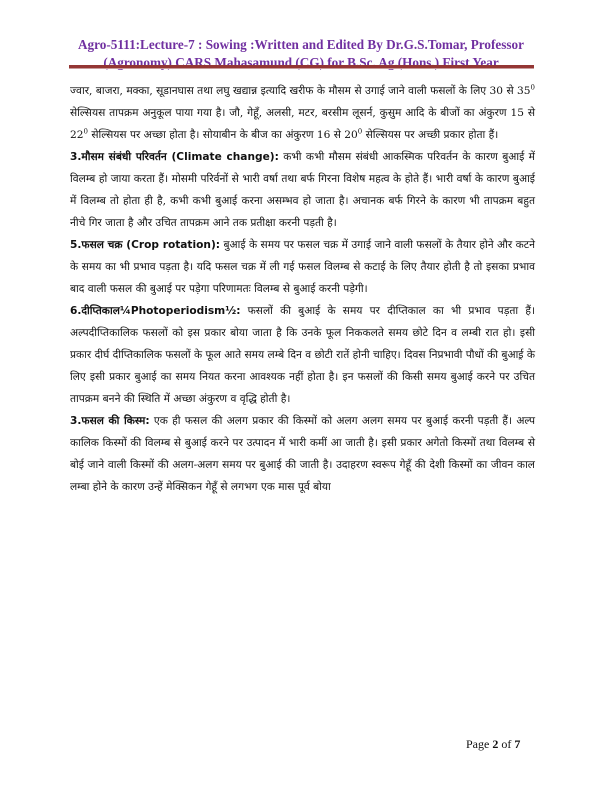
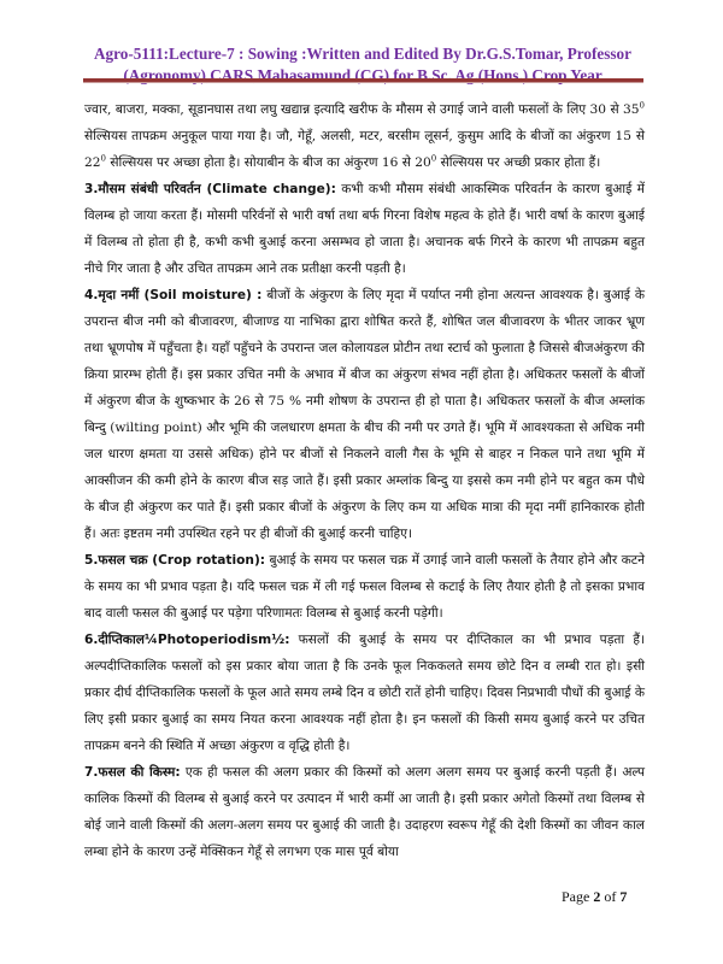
  Agro-5111:Lecture-7 : Sowing :Written and Edited By Dr.G.S.Tomar, Professor
- (Agronomy),CARS,Mahasamund (CG) for B.Sc. Ag.(Hons.) First Year
+ (Agronomy),CARS,Mahasamund (CG) for B.Sc. Ag.(Hons.) Crop Year
  ज्वार, बाजरा, मक्का, सूडानघास तथा लघु खद्यान्न इत्यादि खरीफ के मौसम से उगाई जाने वाली फसलों के लिए 30 से 350 सेल्सियस तापक्रम अनुकूल पाया गया है। जौ, गेहूँ, अलसी, मटर, बरसीम लूसर्न, कुसुम आदि के बीजों का अंकुरण 15 से 220 सेल्सियस पर अच्छा होता है। सोयाबीन के बीज का अंकुरण 16 से 200 सेल्सियस पर अच्छी प्रकार होता हैं।
  3.मौसम संबंधी परिवर्तन (Climate change): कभी कभी मौसम संबंधी आकस्मिक परिवर्तन के कारण बुआई में विलम्ब हो जाया करता हैं। मोसमी परिर्वनों से भारी वर्षा तथा बर्फ गिरना विशेष महत्व के होते हैं। भारी वर्षा के कारण बुआई में विलम्ब तो होता ही है, कभी कभी बुआई करना असम्भव हो जाता है। अचानक बर्फ गिरने के कारण भी तापक्रम बहुत नीचे गिर जाता है और उचित तापक्रम आने तक प्रतीक्षा करनी पड़ती है।
+ 4.मृदा नमीं (Soil moisture) : बीजों के अंकुरण के लिए मृदा में पर्याप्त नमी होना अत्यन्त आवश्यक है। बुआई के उपरान्त बीज नमी को बीजावरण, बीजाण्ड या नाभिका द्वारा शोषित करते हैं, शोषित जल बीजावरण के भीतर जाकर भ्रूण तथा भ्रूणपोष में पहुँचता है। यहाँ पहुँचने के उपरान्त जल कोलायडल प्रोटीन तथा स्टार्च को फुलाता है जिससे बीजअंकुरण की क्रिया प्रारम्भ होती हैं। इस प्रकार उचित नमी के अभाव में बीज का अंकुरण संभव नहीं होता है। अधिकतर फसलों के बीजों में अंकुरण बीज के शुष्कभार के 26 से 75 % नमी शोषण के उपरान्त ही हो पाता है। अधिकतर फसलों के बीज अम्लांक बिन्दु (wilting point) और भूमि की जलधारण क्षमता के बीच की नमी पर उगते हैं। भूमि में आवश्यकता से अधिक नमी जल धारण क्षमता या उससे अधिक) होने पर बीजों से निकलने वाली गैस के भूमि से बाहर न निकल पाने तथा भूमि में आक्सीजन की कमी होने के कारण बीज सड़ जाते हैं। इसी प्रकार अम्लांक बिन्दु या इससे कम नमी होने पर बहुत कम पौधे के बीज ही अंकुरण कर पाते हैं। इसी प्रकार बीजों के अंकुरण के लिए कम या अधिक मात्रा की मृदा नमीं हानिकारक होती हैं। अतः इष्टतम नमी उपस्थित रहने पर ही बीजों की बुआई करनी चाहिए।
  5.फसल चक्र (Crop rotation): बुआई के समय पर फसल चक्र में उगाई जाने वाली फसलों के तैयार होने और कटने के समय का भी प्रभाव पड़ता है। यदि फसल चक्र में ली गई फसल विलम्ब से कटाई के लिए तैयार होती है तो इसका प्रभाव बाद वाली फसल की बुआई पर पड़ेगा परिणामतः विलम्ब से बुआई करनी पड़ेगी।
  6.दीप्तिकाल¼Photoperiodism½: फसलों की बुआई के समय पर दीप्तिकाल का भी प्रभाव पड़ता हैं। अल्पदीप्तिकालिक फसलों को इस प्रकार बोया जाता है कि उनके फूल निककलते समय छोटे दिन व लम्बी रात हो। इसी प्रकार दीर्घ दीप्तिकालिक फसलों के फूल आते समय लम्बे दिन व छोटी रातें होनी चाहिए। दिवस निप्रभावी पौधों की बुआई़ के लिए इसी प्रकार बुआई का समय नियत करना आवश्यक नहीं होता है। इन फसलों की किसी समय बुआई करने पर उचित तापक्रम बनने की स्थिति में अच्छा अंकुरण व वृद्धि होती है।
- 3.फसल की किस्म: एक ही फसल की अलग प्रकार की किस्मों को अलग अलग समय पर बुआई करनी पड़ती हैं। अल्प कालिक किस्मों की विलम्ब से बुआई करने पर उत्पादन में भारी कमीं आ जाती है। इसी प्रकार अगेतो किस्मों तथा विलम्ब से बोई जाने वाली किस्मों की अलग-अलग समय पर बुआई की जाती है। उदाहरण स्वरूप गेहूँ की देशी किस्मों का जीवन काल लम्बा होने के कारण उन्हें मेक्सिकन गेहूँ से लगभग एक मास पूर्व बोया
+ 7.फसल की किस्म: एक ही फसल की अलग प्रकार की किस्मों को अलग अलग समय पर बुआई करनी पड़ती हैं। अल्प कालिक किस्मों की विलम्ब से बुआई करने पर उत्पादन में भारी कमीं आ जाती है। इसी प्रकार अगेतो किस्मों तथा विलम्ब से बोई जाने वाली किस्मों की अलग-अलग समय पर बुआई की जाती है। उदाहरण स्वरूप गेहूँ की देशी किस्मों का जीवन काल लम्बा होने के कारण उन्हें मेक्सिकन गेहूँ से लगभग एक मास पूर्व बोया
  Page 2 of 7
